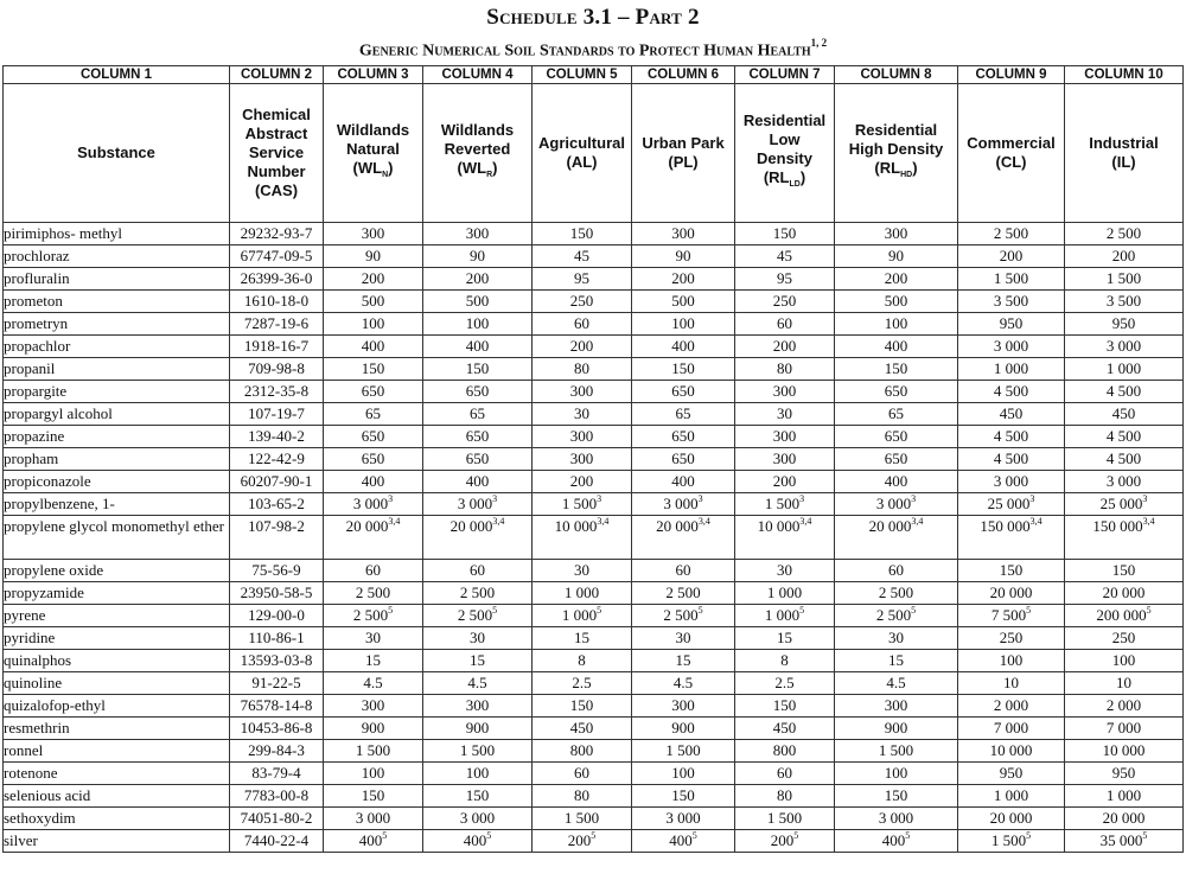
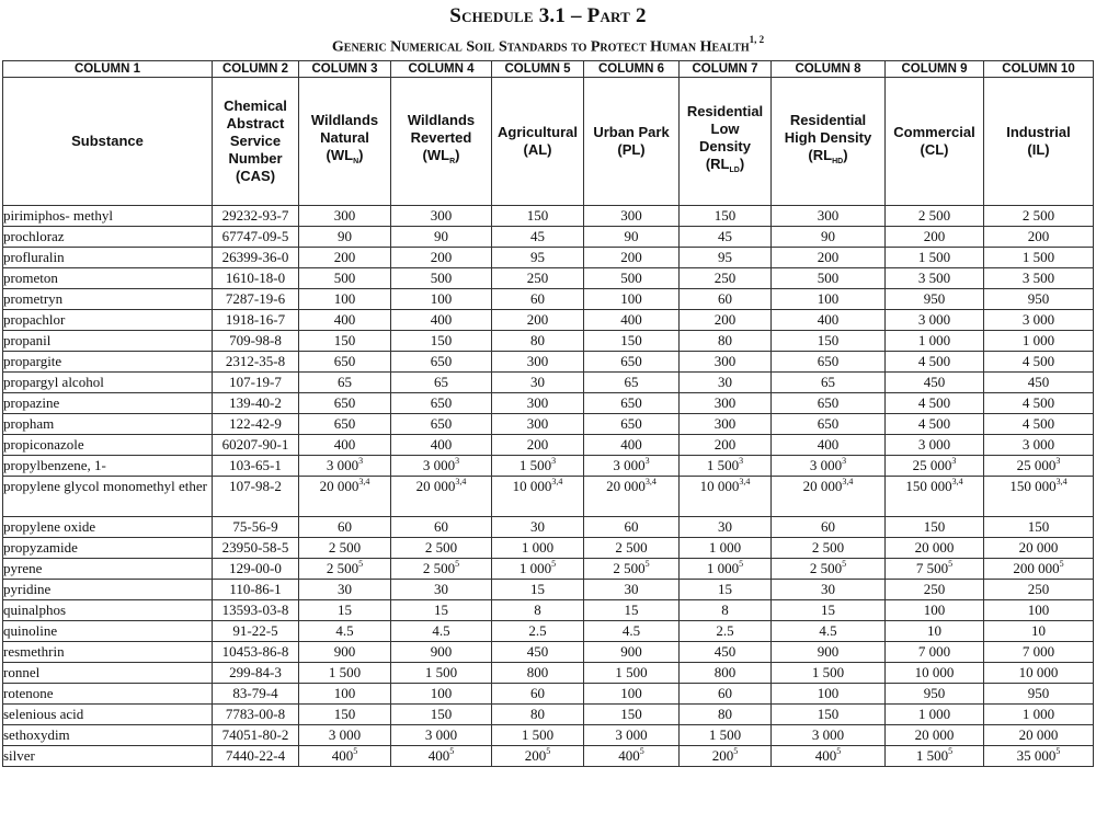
  Schedule 3.1 – Part 2
  Generic Numerical Soil Standards to Protect Human Health1, 2
  COLUMN 1	COLUMN 2	COLUMN 3	COLUMN 4	COLUMN 5	COLUMN 6	COLUMN 7	COLUMN 8	COLUMN 9	COLUMN 10
  Substance	ChemicalAbstractServiceNumber(CAS)	WildlandsNatural(WL )	WildlandsReverted(WL )	Agricultural(AL)	Urban Park(PL)	ResidentialLowDensity(RL )	ResidentialHigh Density(RL )	Commercial(CL)	Industrial(IL)
  pirimiphos- methyl	29232-93-7	300	300	150	300	150	300	2 500	2 500
  prochloraz	67747-09-5	90	90	45	90	45	90	200	200
  profluralin	26399-36-0	200	200	95	200	95	200	1 500	1 500
  prometon	1610-18-0	500	500	250	500	250	500	3 500	3 500
  prometryn	7287-19-6	100	100	60	100	60	100	950	950
  propachlor	1918-16-7	400	400	200	400	200	400	3 000	3 000
  propanil	709-98-8	150	150	80	150	80	150	1 000	1 000
  propargite	2312-35-8	650	650	300	650	300	650	4 500	4 500
  propargyl alcohol	107-19-7	65	65	30	65	30	65	450	450
  propazine	139-40-2	650	650	300	650	300	650	4 500	4 500
  propham	122-42-9	650	650	300	650	300	650	4 500	4 500
  propiconazole	60207-90-1	400	400	200	400	200	400	3 000	3 000
- propylbenzene, 1-	103-65-2	3 0003	3 0003	1 5003	3 0003	1 5003	3 0003	25 0003	25 0003
+ propylbenzene, 1-	103-65-1	3 0003	3 0003	1 5003	3 0003	1 5003	3 0003	25 0003	25 0003
  propylene glycol monomethyl ether	107-98-2	20 0003,4	20 0003,4	10 0003,4	20 0003,4	10 0003,4	20 0003,4	150 0003,4	150 0003,4
  propylene oxide	75-56-9	60	60	30	60	30	60	150	150
  propyzamide	23950-58-5	2 500	2 500	1 000	2 500	1 000	2 500	20 000	20 000
  pyrene	129-00-0	2 5005	2 5005	1 0005	2 5005	1 0005	2 5005	7 5005	200 0005
  pyridine	110-86-1	30	30	15	30	15	30	250	250
  quinalphos	13593-03-8	15	15	8	15	8	15	100	100
  quinoline	91-22-5	4.5	4.5	2.5	4.5	2.5	4.5	10	10
- quizalofop-ethyl	76578-14-8	300	300	150	300	150	300	2 000	2 000
  resmethrin	10453-86-8	900	900	450	900	450	900	7 000	7 000
  ronnel	299-84-3	1 500	1 500	800	1 500	800	1 500	10 000	10 000
  rotenone	83-79-4	100	100	60	100	60	100	950	950
  selenious acid	7783-00-8	150	150	80	150	80	150	1 000	1 000
  sethoxydim	74051-80-2	3 000	3 000	1 500	3 000	1 500	3 000	20 000	20 000
  silver	7440-22-4	4005	4005	2005	4005	2005	4005	1 5005	35 0005
